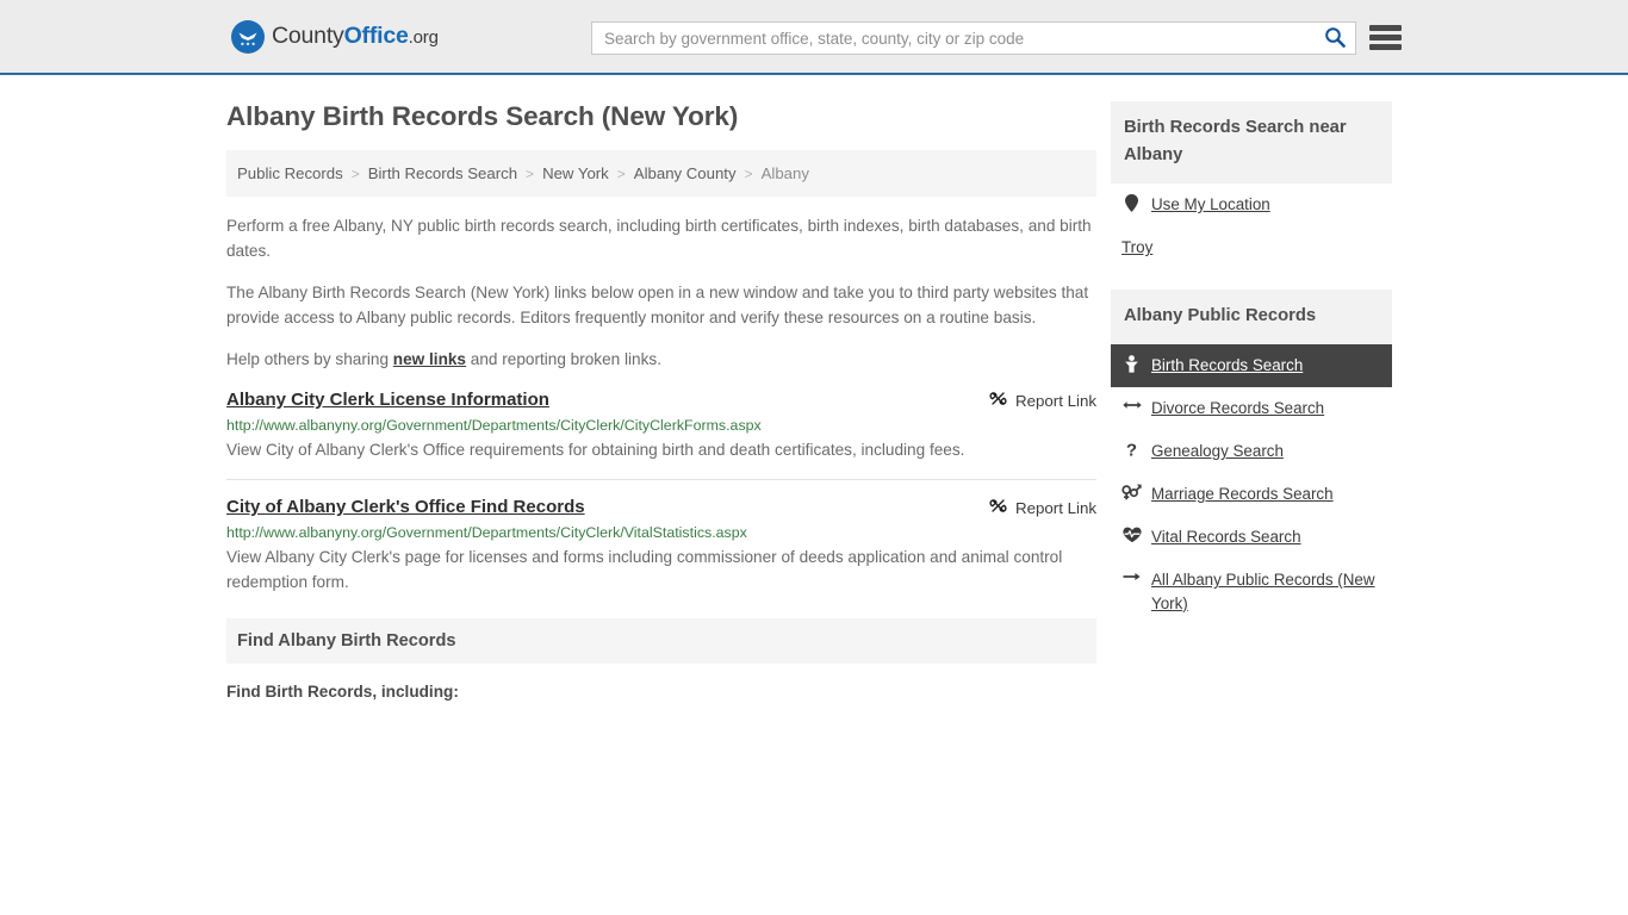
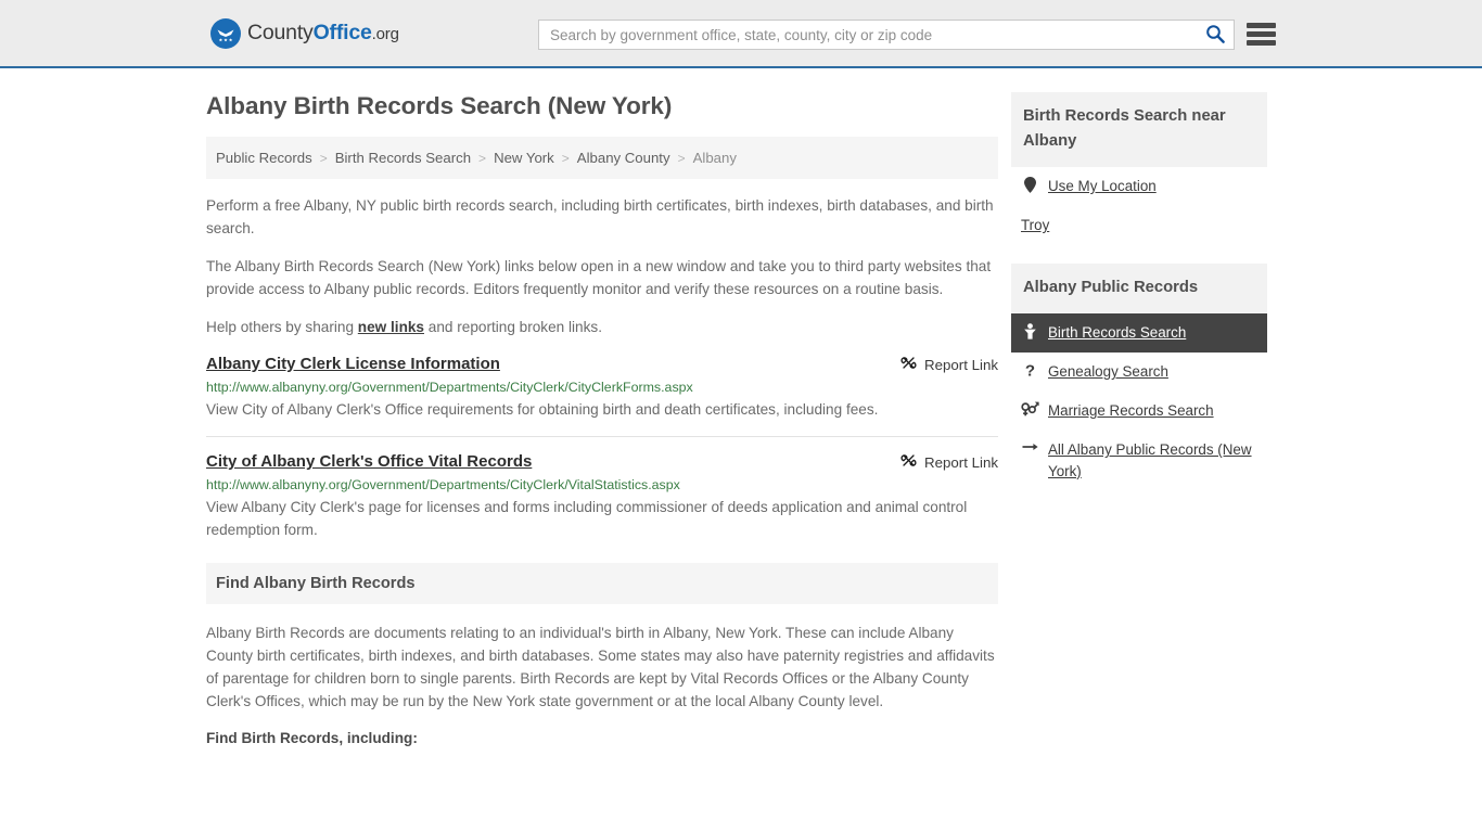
  CountyOffice.org
  Search by government office, state, county, city or zip code
  Albany Birth Records Search (New York)
  Public Records
  >
  Birth Records Search
  >
  New York
  >
  Albany County
  >
  Albany
- Perform a free Albany, NY public birth records search, including birth certificates, birth indexes, birth databases, and birth dates.
+ Perform a free Albany, NY public birth records search, including birth certificates, birth indexes, birth databases, and birth search.
  The Albany Birth Records Search (New York) links below open in a new window and take you to third party websites that provide access to Albany public records. Editors frequently monitor and verify these resources on a routine basis.
  Help others by sharing new links and reporting broken links.
  Albany City Clerk License Information
  Report Link
  http://www.albanyny.org/Government/Departments/CityClerk/CityClerkForms.aspx
  View City of Albany Clerk's Office requirements for obtaining birth and death certificates, including fees.
- City of Albany Clerk's Office Find Records
+ City of Albany Clerk's Office Vital Records
  Report Link
  http://www.albanyny.org/Government/Departments/CityClerk/VitalStatistics.aspx
  View Albany City Clerk's page for licenses and forms including commissioner of deeds application and animal control redemption form.
  Find Albany Birth Records
+ Albany Birth Records are documents relating to an individual's birth in Albany, New York. These can include Albany County birth certificates, birth indexes, and birth databases. Some states may also have paternity registries and affidavits of parentage for children born to single parents. Birth Records are kept by Vital Records Offices or the Albany County Clerk's Offices, which may be run by the New York state government or at the local Albany County level.
  Find Birth Records, including:
  Birth Records Search near Albany
  Use My Location
  Troy
  Albany Public Records
  Birth Records Search
- Divorce Records Search
  ?
  Genealogy Search
  Marriage Records Search
- Vital Records Search
  All Albany Public Records (New York)
